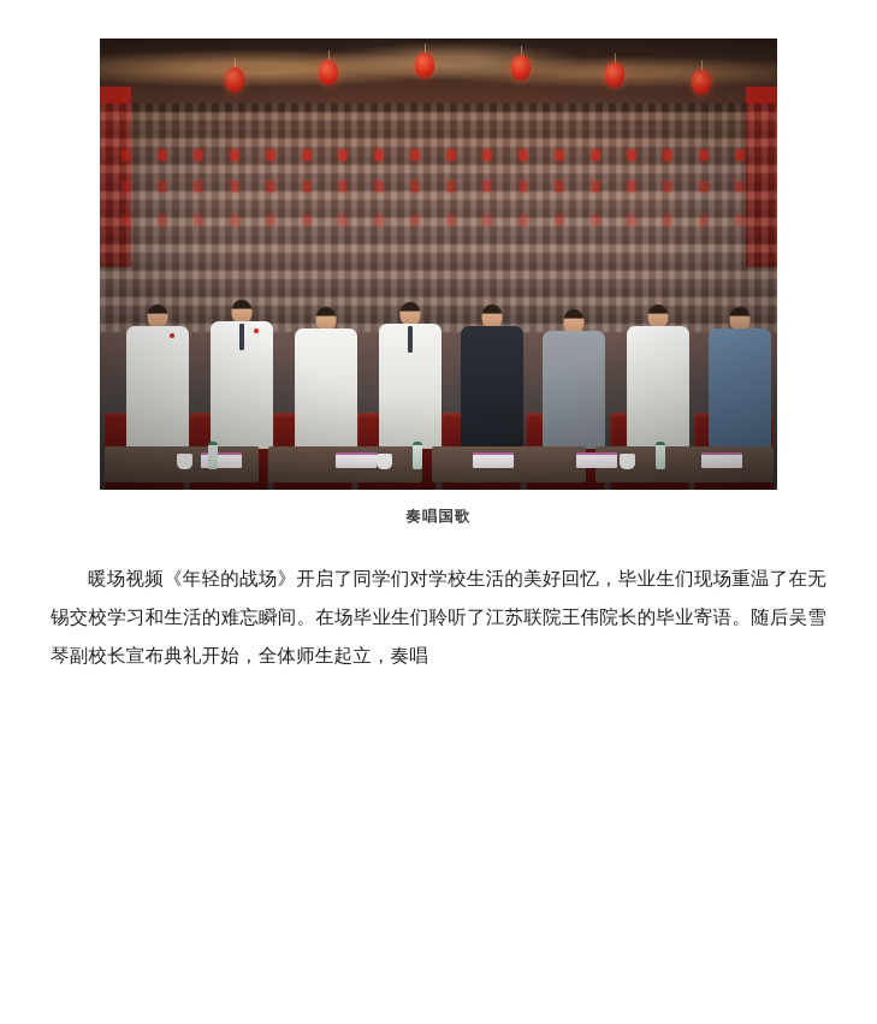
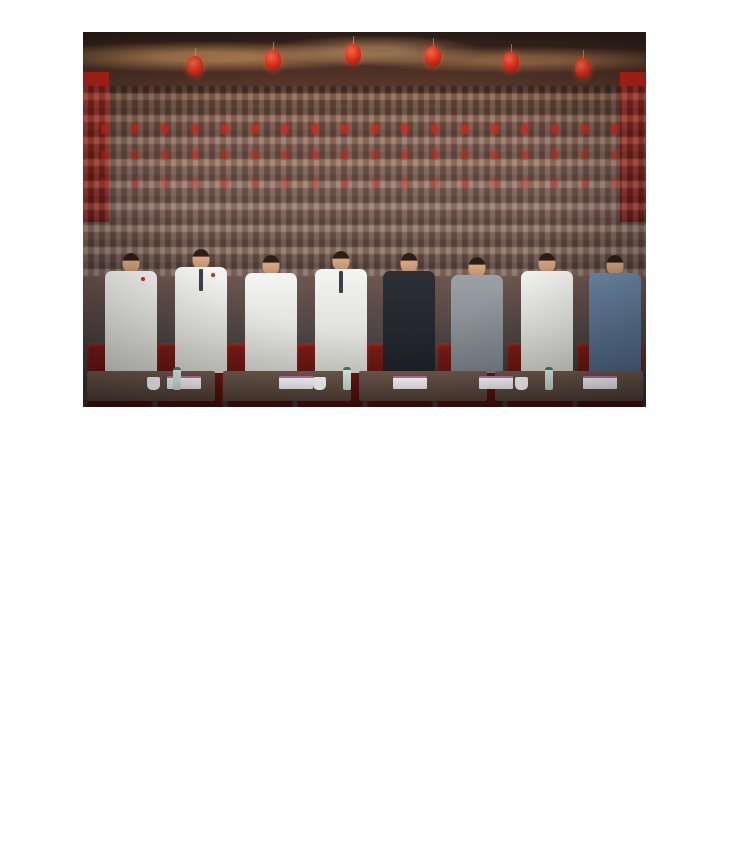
- 奏唱国歌
- 暖场视频《年轻的战场》开启了同学们对学校生活的美好回忆，毕业生们现场重温了在无锡交校学习和生活的难忘瞬间。在场毕业生们聆听了江苏联院王伟院长的毕业寄语。随后吴雪琴副校长宣布典礼开始，全体师生起立，奏唱
